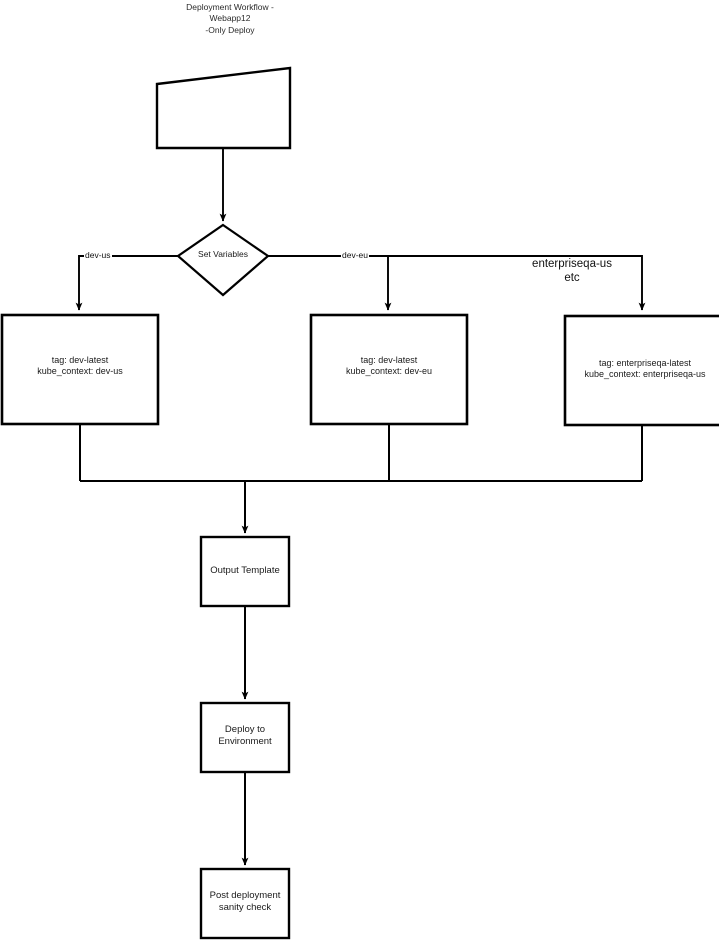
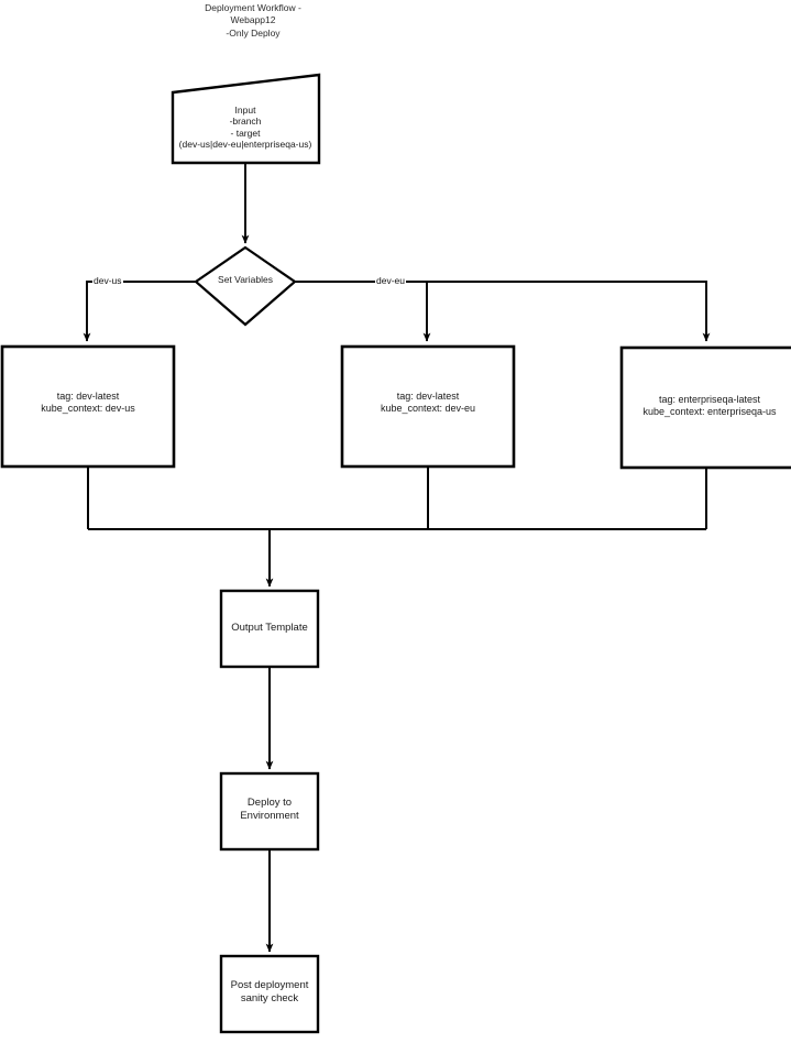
  Deployment Workflow -
  Webapp12
  -Only Deploy
+ Input
+ -branch
+ - target
+ (dev-us|dev-eu|enterpriseqa-us)
  Set Variables
  tag: dev-latest
  kube_context: dev-us
  tag: dev-latest
  kube_context: dev-eu
  tag: enterpriseqa-latest
  kube_context: enterpriseqa-us
  Output Template
  Deploy to
  Environment
  Post deployment
  sanity check
  dev-us
  dev-eu
- enterpriseqa-us
- etc
